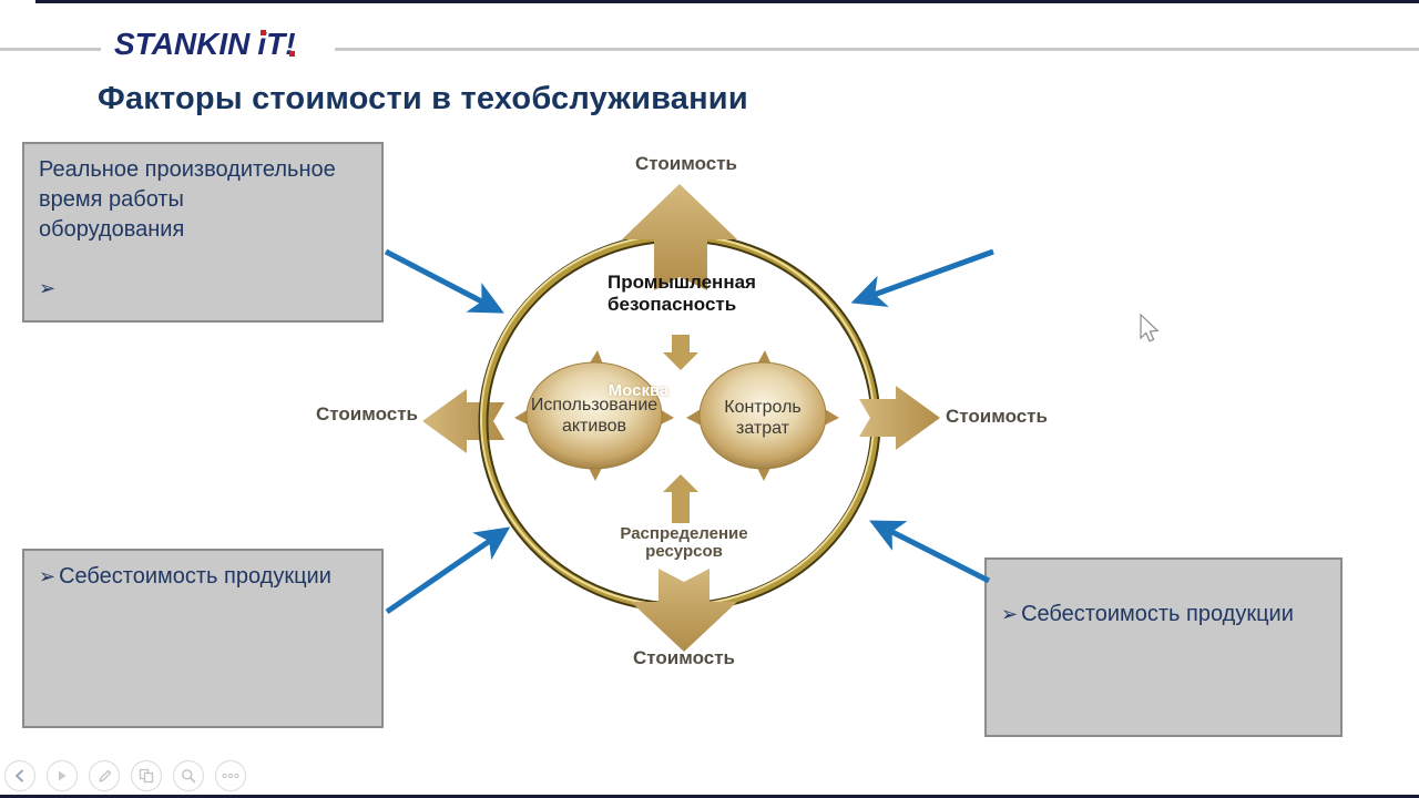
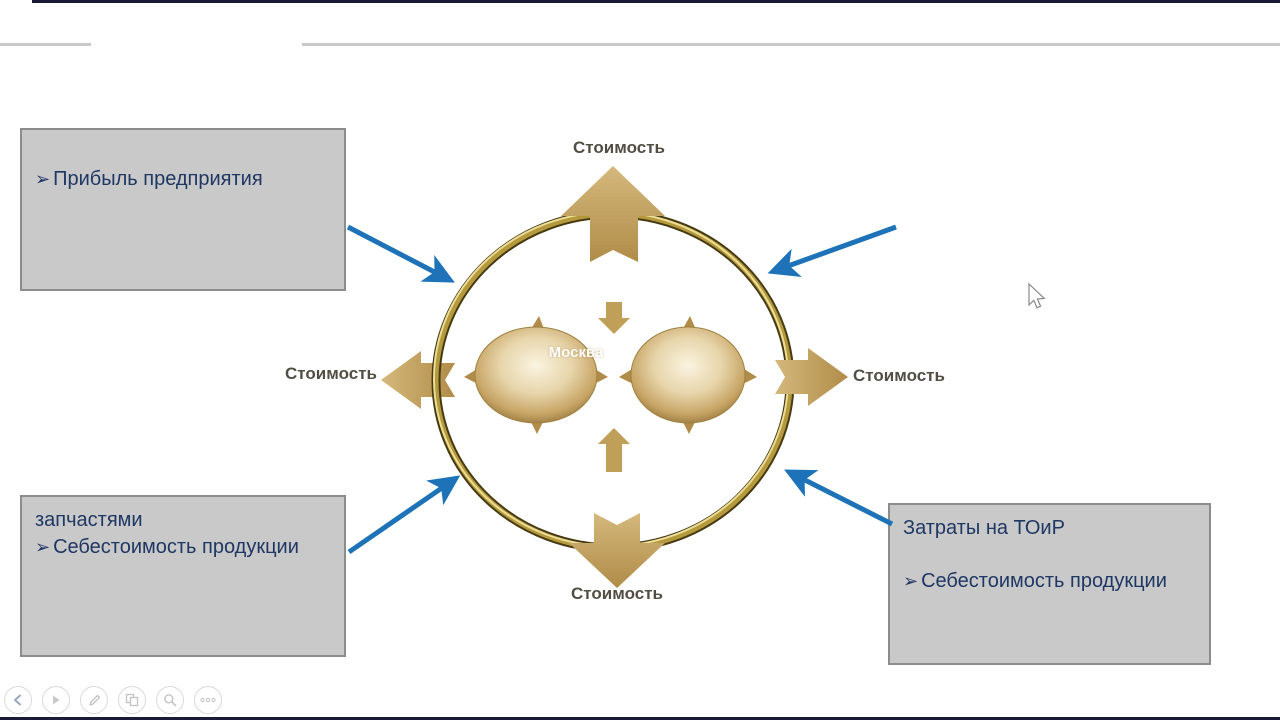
- STANKIN iT!
- Факторы стоимости в техобслуживании
- Реальное производительное
- время работы
- оборудования
  ➢
+ Прибыль предприятия
+ запчастями
  ➢
  Себестоимость продукции
+ Затраты на ТОиР
  ➢
  Себестоимость продукции
  Стоимость
  Стоимость
  Стоимость
  Стоимость
- Промышленная
- безопасность
- Распределение
- ресурсов
  Москва
- Использование
- активов
- Контроль
- затрат
